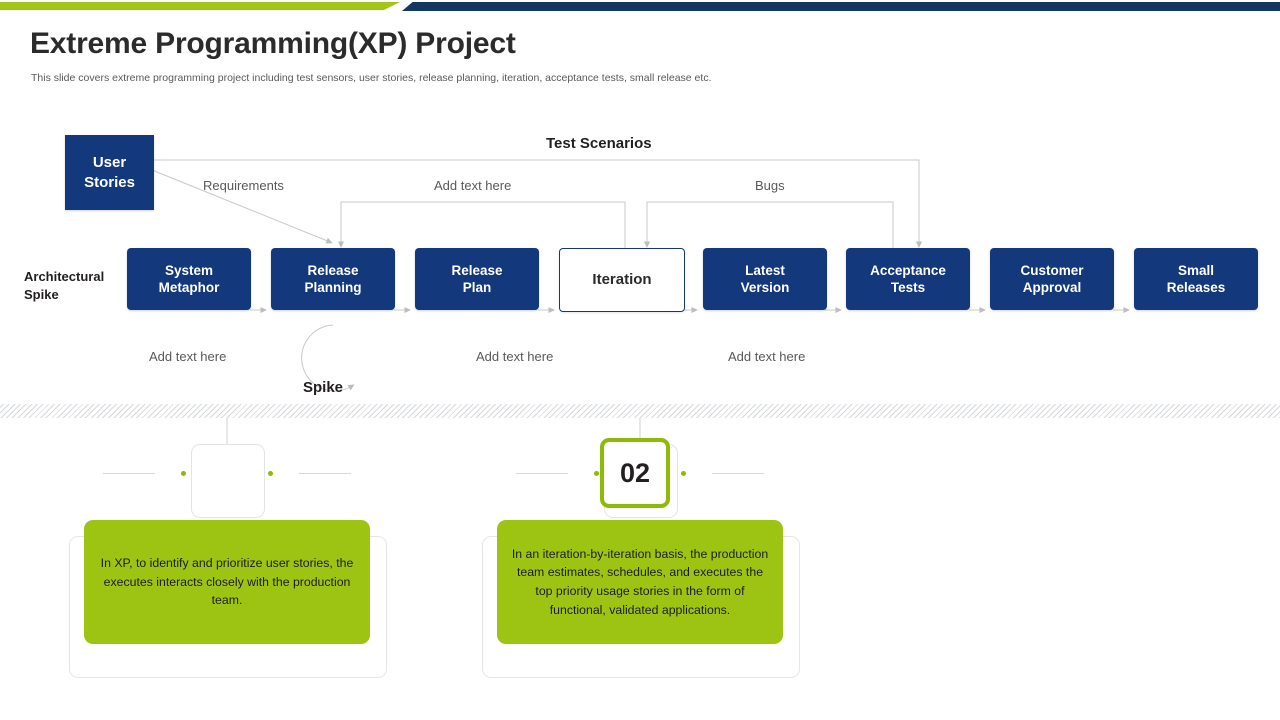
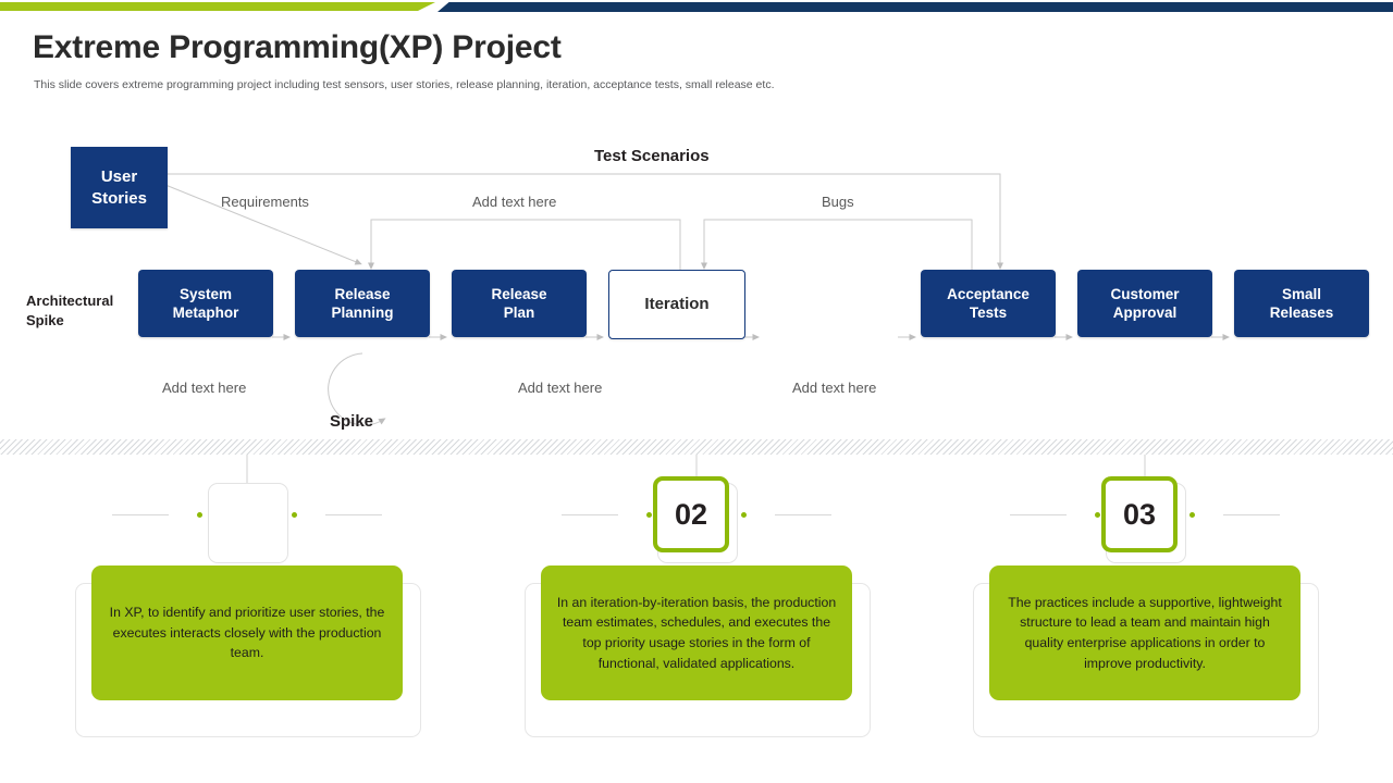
  Extreme Programming(XP) Project
  This slide covers extreme programming project including test sensors, user stories, release planning, iteration, acceptance tests, small release etc.
  Test Scenarios
  User
  Stories
  Architectural
  Spike
  System
  Metaphor
  Release
  Planning
  Release
  Plan
  Iteration
- Latest
- Version
  Acceptance
  Tests
  Customer
  Approval
  Small
  Releases
  Requirements
  Add text here
  Bugs
  Add text here
  Add text here
  Add text here
  Spike
  In XP, to identify and prioritize user stories, the executes interacts closely with the production team.
  02
  In an iteration-by-iteration basis, the production team estimates, schedules, and executes the top priority usage stories in the form of functional, validated applications.
+ 03
+ The practices include a supportive, lightweight structure to lead a team and maintain high quality enterprise applications in order to improve productivity.
